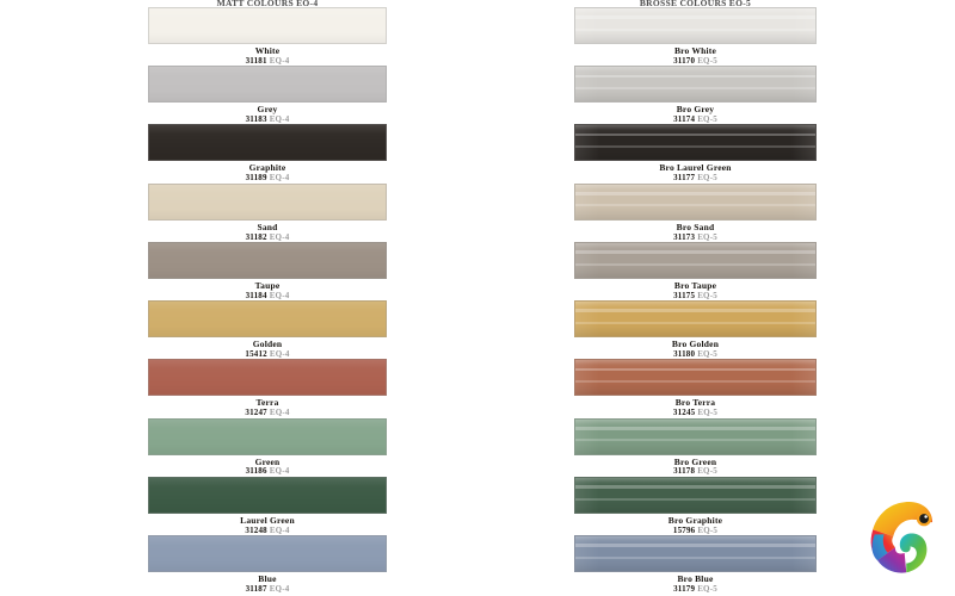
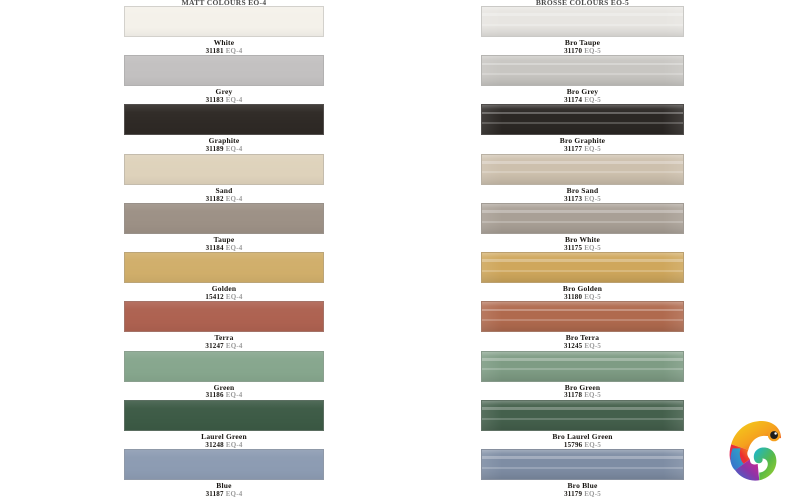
  MATT COLOURS EQ-4
  White
  31181 EQ-4
  Grey
  31183 EQ-4
  Graphite
  31189 EQ-4
  Sand
  31182 EQ-4
  Taupe
  31184 EQ-4
  Golden
  15412 EQ-4
  Terra
  31247 EQ-4
  Green
  31186 EQ-4
  Laurel Green
  31248 EQ-4
  Blue
  31187 EQ-4
  BROSSE COLOURS EQ-5
- Bro White
+ Bro Taupe
  31170 EQ-5
  Bro Grey
  31174 EQ-5
- Bro Laurel Green
+ Bro Graphite
  31177 EQ-5
  Bro Sand
  31173 EQ-5
- Bro Taupe
+ Bro White
  31175 EQ-5
  Bro Golden
  31180 EQ-5
  Bro Terra
  31245 EQ-5
  Bro Green
  31178 EQ-5
- Bro Graphite
+ Bro Laurel Green
  15796 EQ-5
  Bro Blue
  31179 EQ-5
